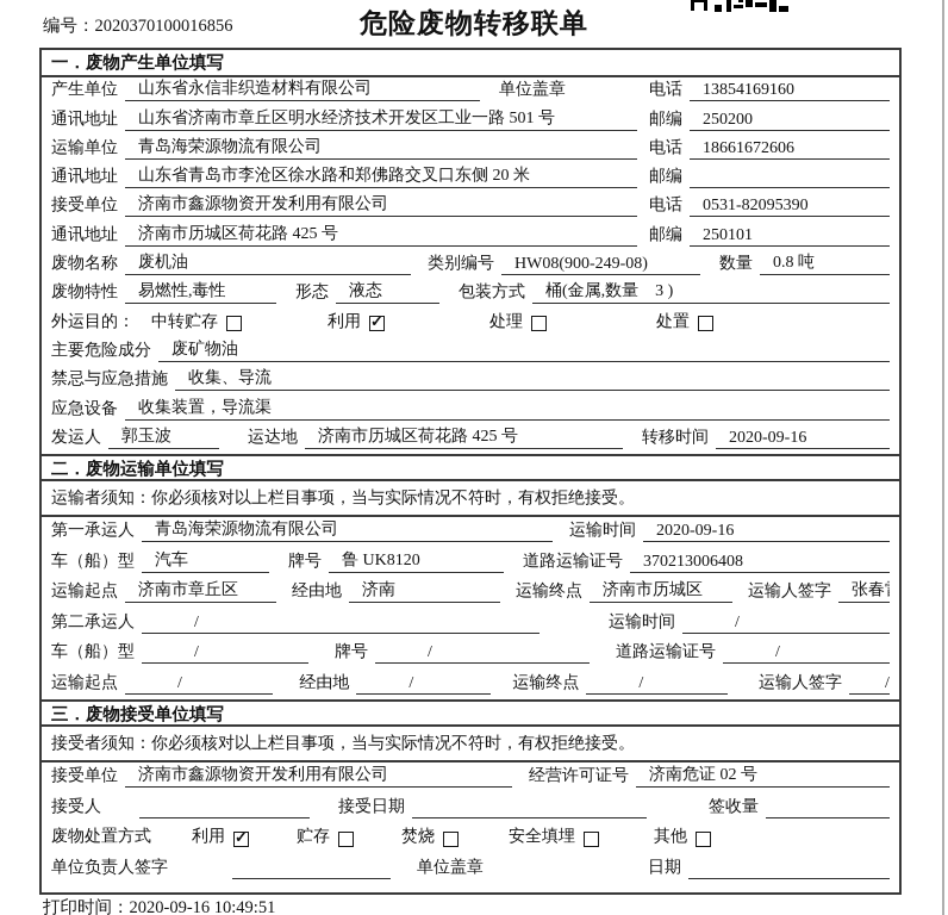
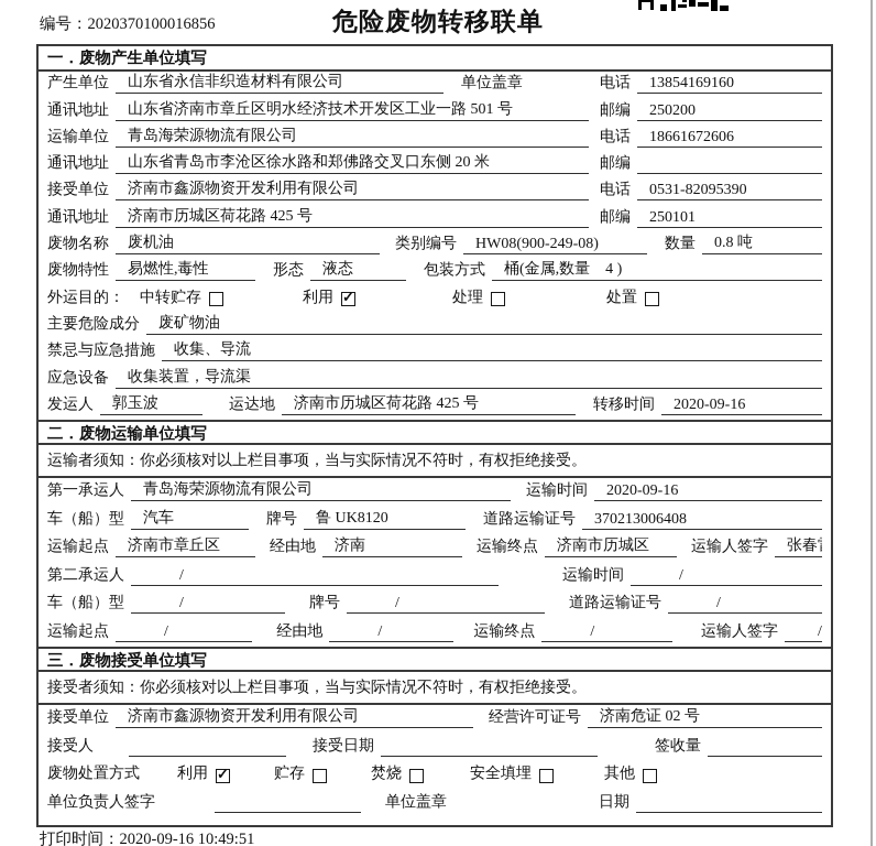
  编号：2020370100016856
  危险废物转移联单
  一．废物产生单位填写
  产生单位
  山东省永信非织造材料有限公司
  单位盖章
  电话
  13854169160
  通讯地址
  山东省济南市章丘区明水经济技术开发区工业一路 501 号
  邮编
  250200
  运输单位
  青岛海荣源物流有限公司
  电话
  18661672606
  通讯地址
  山东省青岛市李沧区徐水路和郑佛路交叉口东侧 20 米
  邮编
  接受单位
  济南市鑫源物资开发利用有限公司
  电话
  0531-82095390
  通讯地址
  济南市历城区荷花路 425 号
  邮编
  250101
  废物名称
  废机油
  类别编号
  HW08(900-249-08)
  数量
  0.8 吨
  废物特性
  易燃性,毒性
  形态
  液态
  包装方式
- 桶(金属,数量 3 )
+ 桶(金属,数量 4 )
  外运目的：
  中转贮存
  利用
  处理
  处置
  主要危险成分
  废矿物油
  禁忌与应急措施
  收集、导流
  应急设备
  收集装置，导流渠
  发运人
  郭玉波
  运达地
  济南市历城区荷花路 425 号
  转移时间
  2020-09-16
  二．废物运输单位填写
  运输者须知：你必须核对以上栏目事项，当与实际情况不符时，有权拒绝接受。
  第一承运人
  青岛海荣源物流有限公司
  运输时间
  2020-09-16
  车（船）型
  汽车
  牌号
  鲁 UK8120
  道路运输证号
  370213006408
  运输起点
  济南市章丘区
  经由地
  济南
  运输终点
  济南市历城区
  运输人签字
  第二承运人
  /
  运输时间
  /
  车（船）型
  /
  牌号
  /
  道路运输证号
  /
  运输起点
  /
  经由地
  /
  运输终点
  /
  运输人签字
  /
  三．废物接受单位填写
  接受者须知：你必须核对以上栏目事项，当与实际情况不符时，有权拒绝接受。
  接受单位
  济南市鑫源物资开发利用有限公司
  经营许可证号
  济南危证 02 号
  接受人
  接受日期
  签收量
  废物处置方式
  利用
  贮存
  焚烧
  安全填埋
  其他
  单位负责人签字
  单位盖章
  日期
  打印时间：2020-09-16 10:49:51
